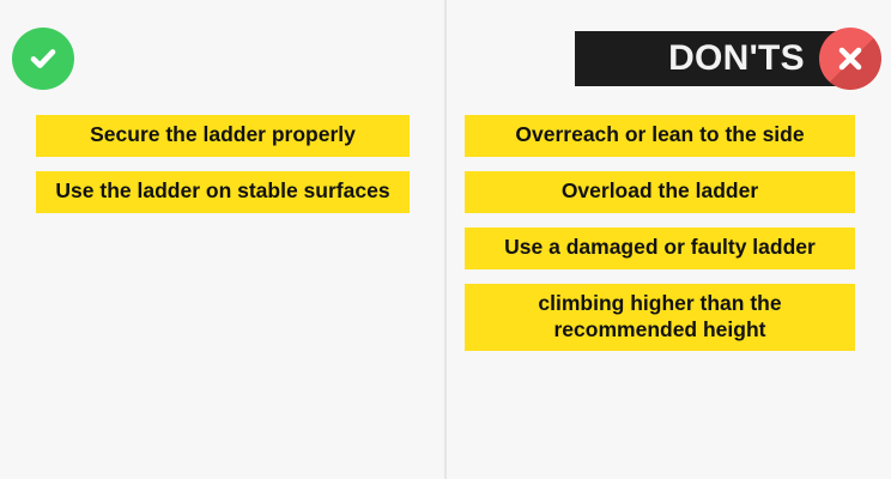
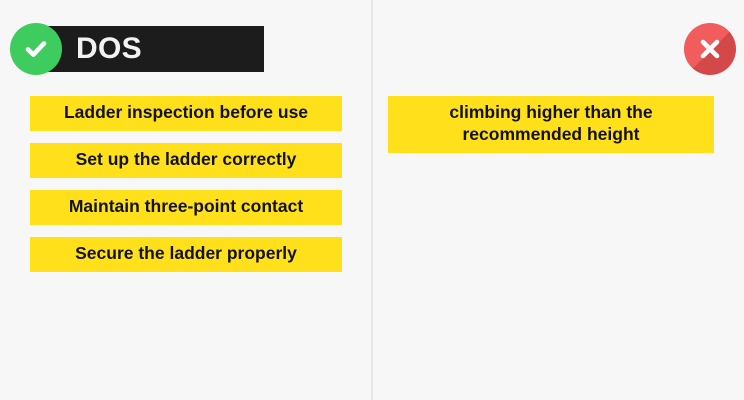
+ DOS
+ Ladder inspection before use
+ Set up the ladder correctly
+ Maintain three-point contact
  Secure the ladder properly
- Use the ladder on stable surfaces
- DON'TS
- Overreach or lean to the side
- Overload the ladder
- Use a damaged or faulty ladder
  climbing higher than the recommended height
